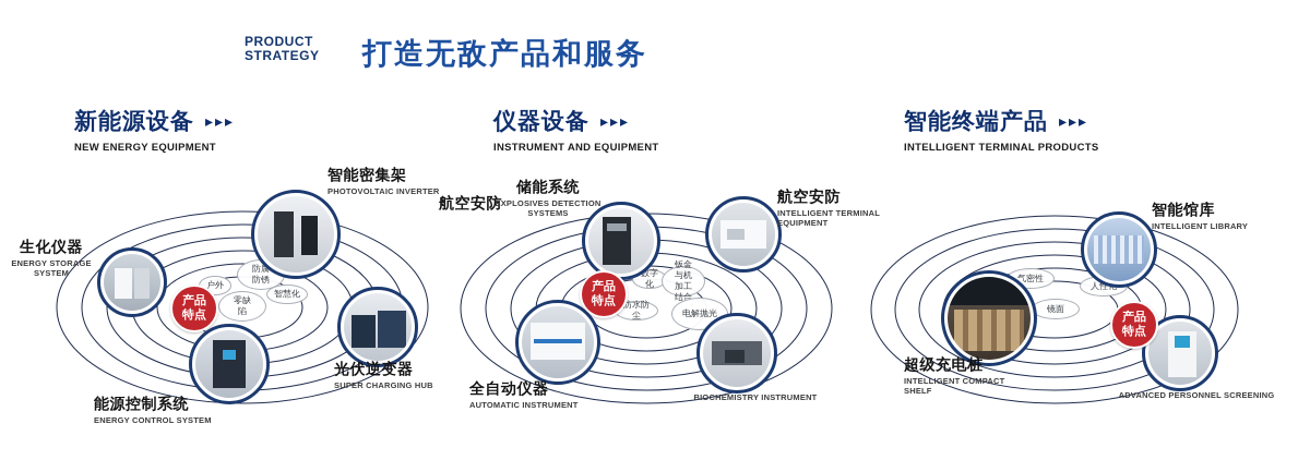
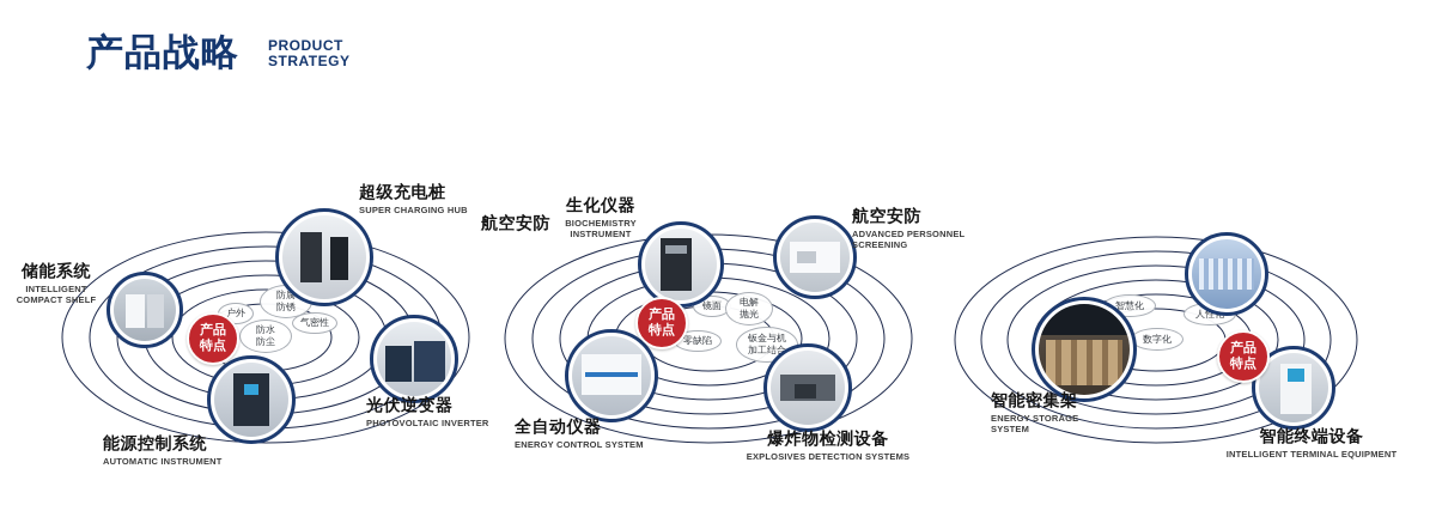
+ 产品战略
  PRODUCT
  STRATEGY
- 打造无敌产品和服务
- 新能源设备 ▸▸▸
- NEW ENERGY EQUIPMENT
- 仪器设备 ▸▸▸
- INSTRUMENT AND EQUIPMENT
- 智能终端产品 ▸▸▸
- INTELLIGENT TERMINAL PRODUCTS
  产品特点
  产品特点
  产品特点
  防腐防锈
  户外
- 智慧化
+ 气密性
- 零缺陷
+ 防水防尘
- 数字化
+ 镜面
- 钣金与机加工结合
+ 电解抛光
- 防水防尘
+ 零缺陷
- 电解抛光
+ 钣金与机加工结合
- 气密性
+ 智慧化
- 镜面
+ 数字化
- 智能密集架
+ 超级充电桩
- PHOTOVOLTAIC INVERTER
+ SUPER CHARGING HUB
- 生化仪器
+ 储能系统
- ENERGY STORAGE SYSTEM
+ INTELLIGENT COMPACT SHELF
  光伏逆变器
- SUPER CHARGING HUB
+ PHOTOVOLTAIC INVERTER
  能源控制系统
- ENERGY CONTROL SYSTEM
+ AUTOMATIC INSTRUMENT
  航空安防
- 储能系统
+ 生化仪器
- EXPLOSIVES DETECTION SYSTEMS
+ BIOCHEMISTRY INSTRUMENT
  航空安防
- INTELLIGENT TERMINAL EQUIPMENT
+ ADVANCED PERSONNEL SCREENING
  全自动仪器
- AUTOMATIC INSTRUMENT
+ ENERGY CONTROL SYSTEM
+ 爆炸物检测设备
- BIOCHEMISTRY INSTRUMENT
+ EXPLOSIVES DETECTION SYSTEMS
- 智能馆库
- INTELLIGENT LIBRARY
- 超级充电桩
+ 智能密集架
- INTELLIGENT COMPACT SHELF
+ ENERGY STORAGE SYSTEM
+ 智能终端设备
- ADVANCED PERSONNEL SCREENING
+ INTELLIGENT TERMINAL EQUIPMENT
